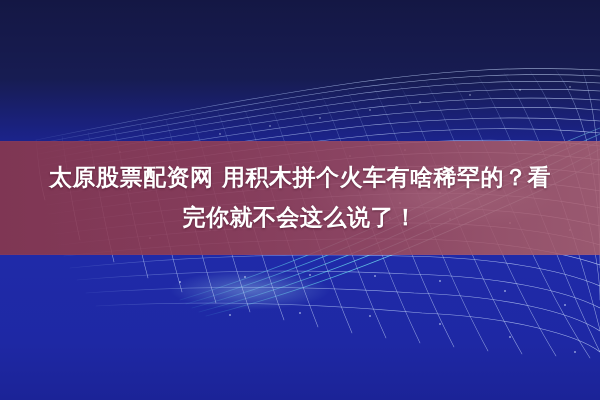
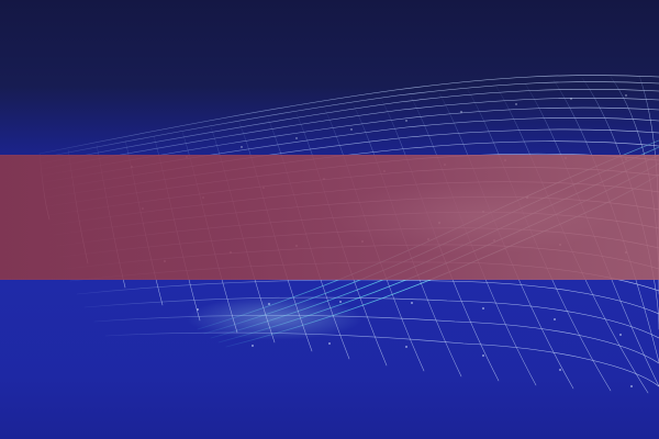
- 太原股票配资网 用积木拼个火车有啥稀罕的？看
- 完你就不会这么说了！
